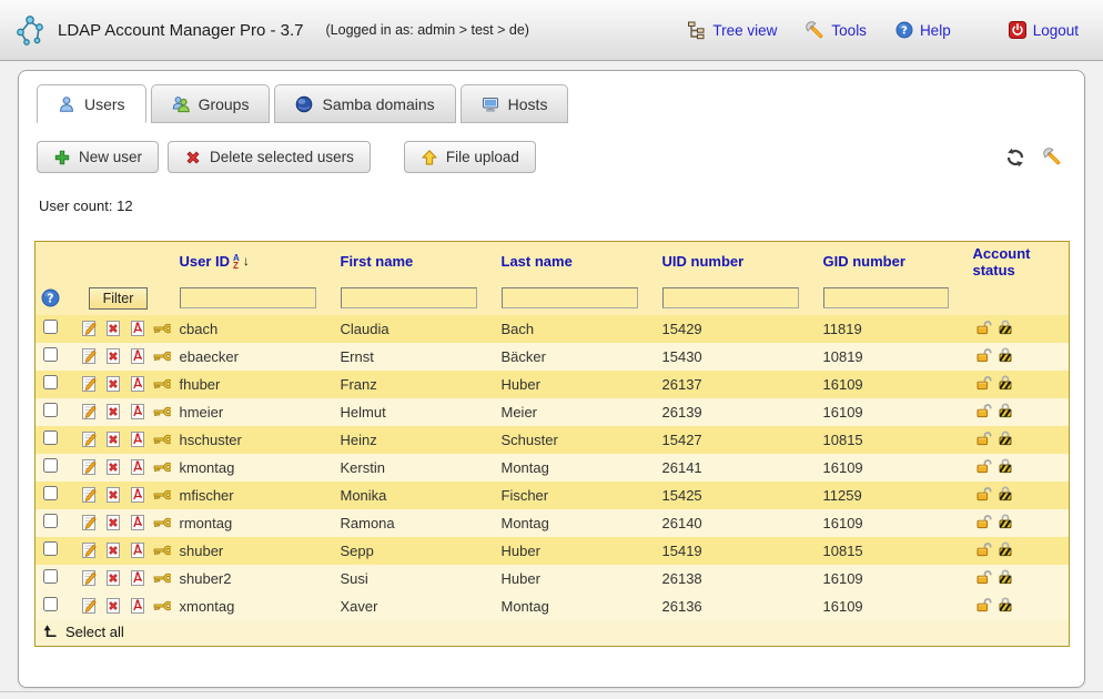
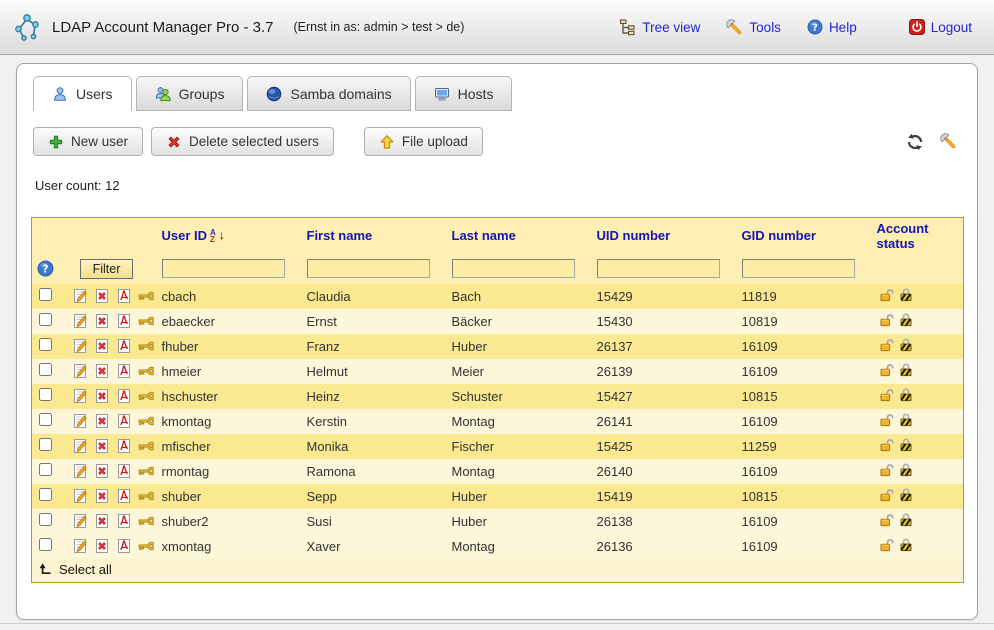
  LDAP Account Manager Pro - 3.7
- (Logged in as: admin > test > de)
+ (Ernst in as: admin > test > de)
  Tree view
  Tools
  ?
  Help
  Logout
  Users
  Groups
  Samba domains
  Hosts
  New user
  Delete selected users
  File upload
  User count: 12
  	User ID A Z ↓	First name	Last name	UID number	GID number	Account status
  ?	Filter
  		cbach	Claudia	Bach	15429	11819
  		ebaecker	Ernst	Bäcker	15430	10819
  		fhuber	Franz	Huber	26137	16109
  		hmeier	Helmut	Meier	26139	16109
  		hschuster	Heinz	Schuster	15427	10815
  		kmontag	Kerstin	Montag	26141	16109
  		mfischer	Monika	Fischer	15425	11259
  		rmontag	Ramona	Montag	26140	16109
  		shuber	Sepp	Huber	15419	10815
  		shuber2	Susi	Huber	26138	16109
  		xmontag	Xaver	Montag	26136	16109
  Select all
